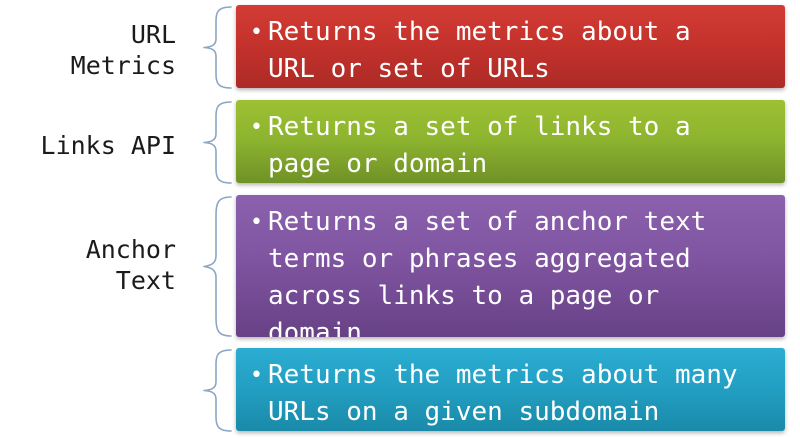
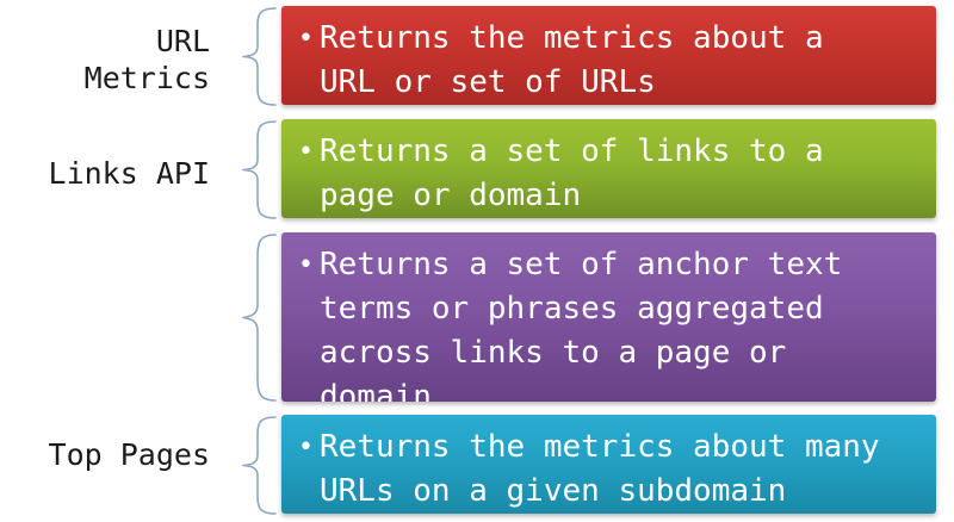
  URL
  Metrics
  •
  Returns the metrics about a
  URL or set of URLs
  Links API
  •
  Returns a set of links to a
  page or domain
- Anchor
- Text
  •
  Returns a set of anchor text
  terms or phrases aggregated
  across links to a page or
  domain
+ Top Pages
  •
  Returns the metrics about many
  URLs on a given subdomain
